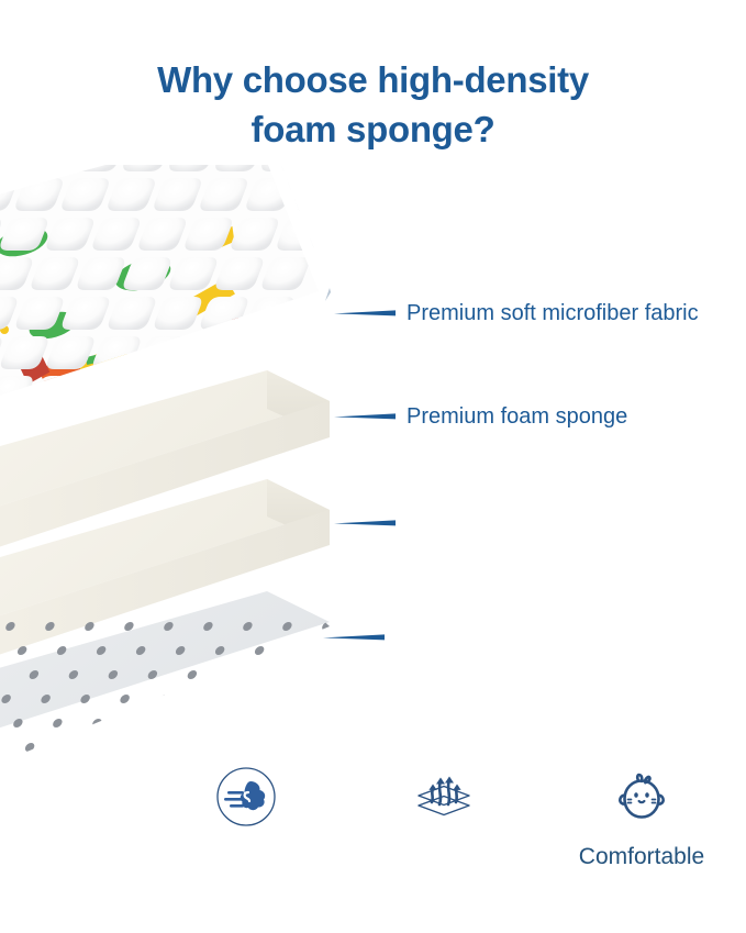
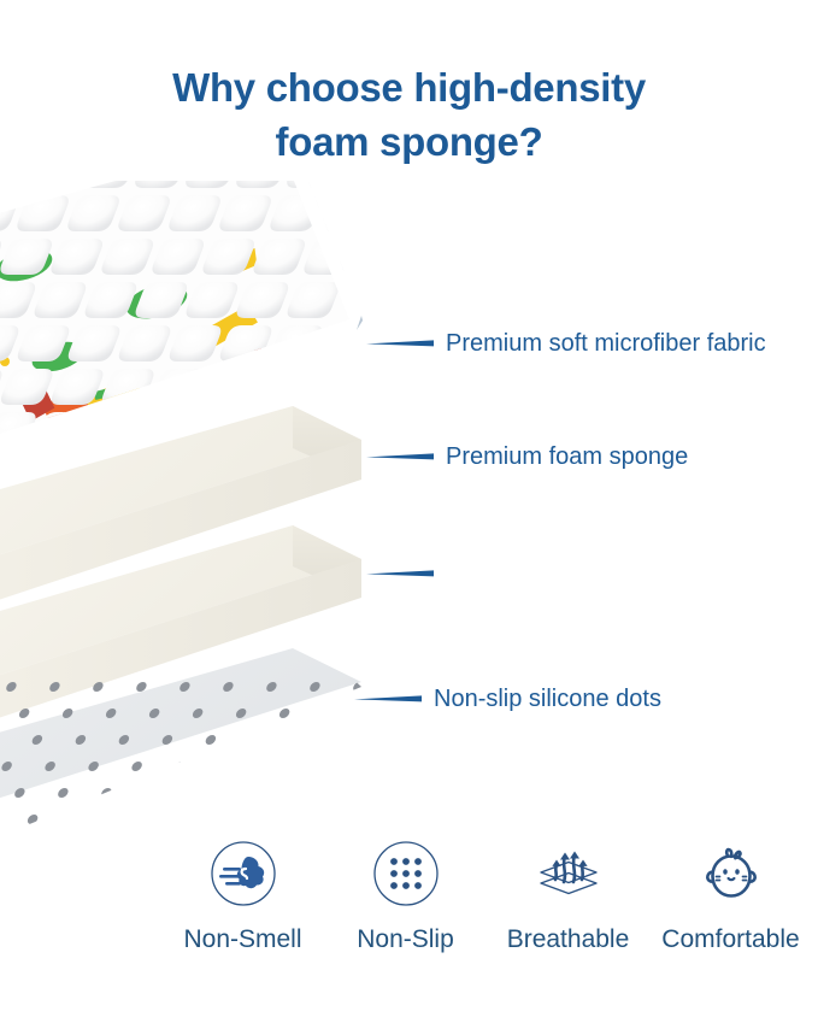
  Why choose high-density
  foam sponge?
  Premium soft microfiber fabric
  Premium foam sponge
+ Non-slip silicone dots
+ Non-Smell
+ Non-Slip
+ Breathable
  Comfortable
